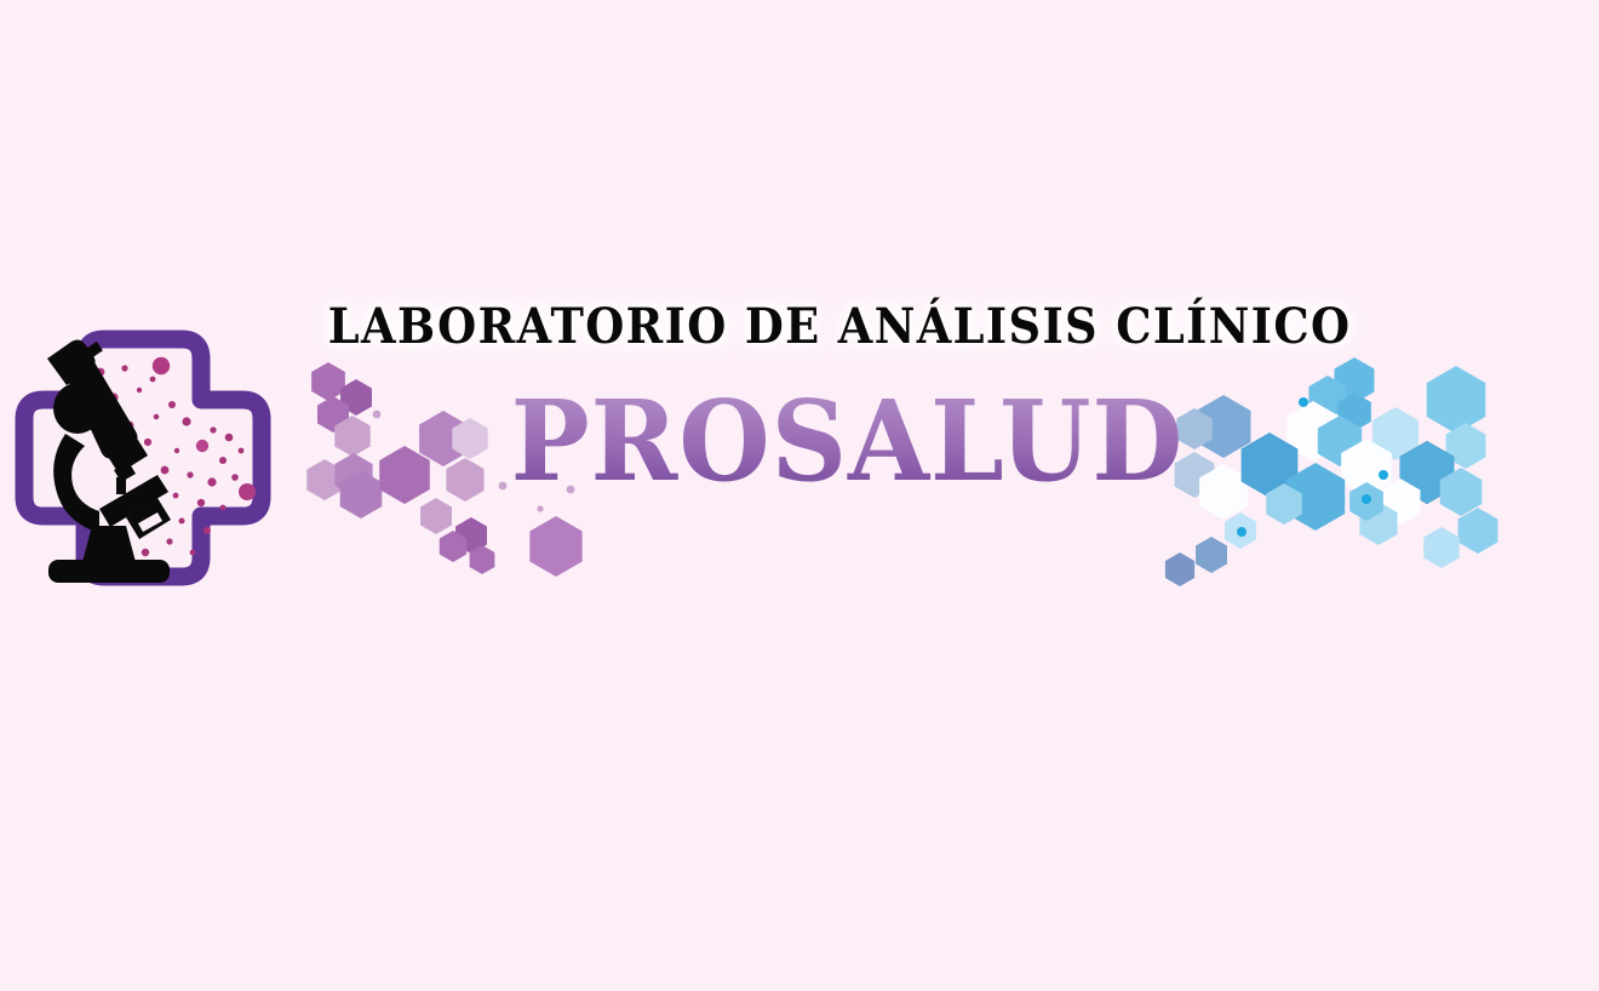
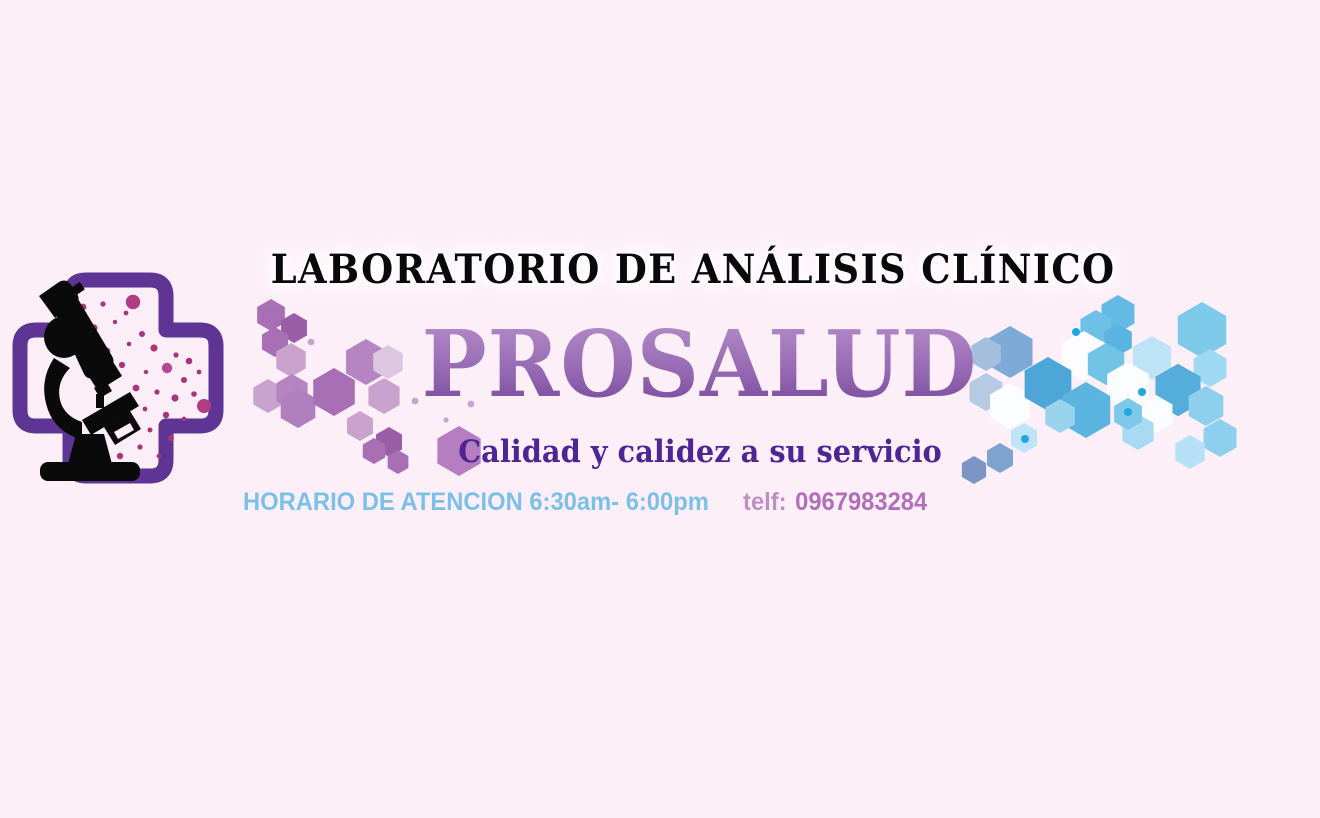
  LABORATORIO DE ANÁLISIS CLÍNICO
  PROSALUD
+ Calidad y calidez a su servicio
+ HORARIO DE ATENCION 6:30am- 6:00pm telf: 0967983284
